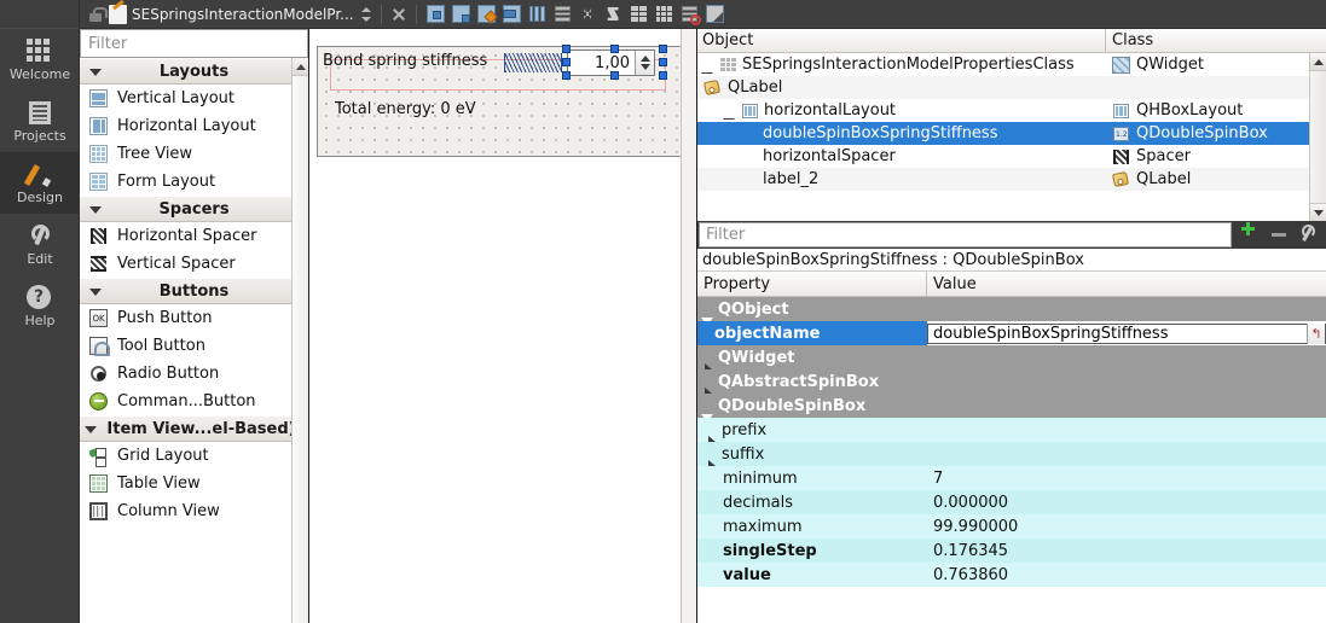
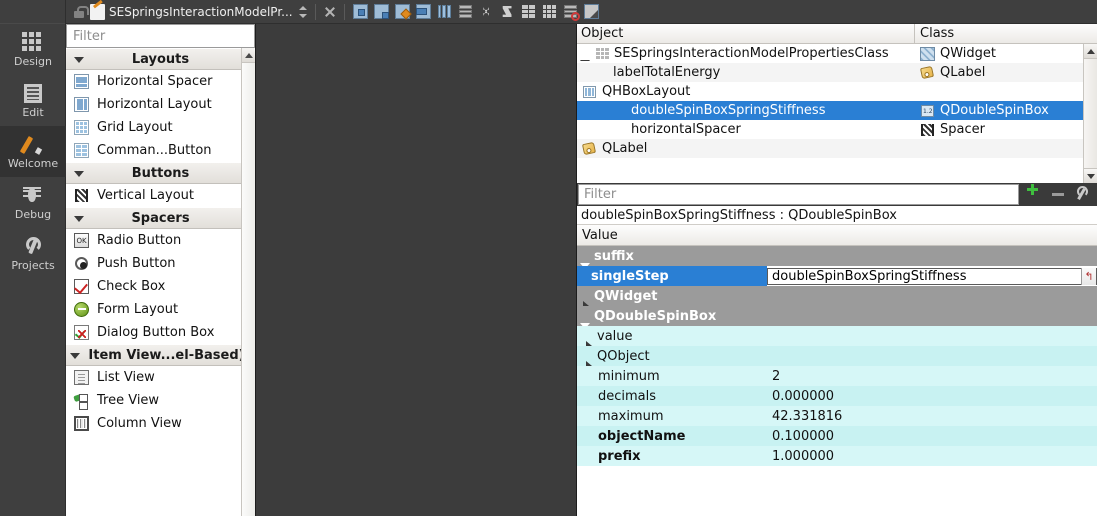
- Welcome
+ Design
- Projects
+ Edit
- Design
+ Welcome
+ Debug
- Edit
+ Projects
- ?
- Help
  SESpringsInteractionModelPr...
  Filter
  Layouts
- Vertical Layout
+ Horizontal Spacer
  Horizontal Layout
- Tree View
+ Grid Layout
- Form Layout
+ Comman...Button
- Spacers
+ Buttons
- Horizontal Spacer
+ Vertical Layout
- Vertical Spacer
- Buttons
+ Spacers
  OK
- Push Button
+ Radio Button
- Tool Button
- Radio Button
+ Push Button
+ Check Box
- Comman...Button
+ Form Layout
+ Dialog Button Box
  Item View...el-Based
+ List View
- Grid Layout
+ Tree View
- Table View
  Column View
- Bond spring stiffness
- 1,00
- Total energy: 0 eV
  Object
  Class
  SESpringsInteractionModelPropertiesClass
  QWidget
+ labelTotalEnergy
  QLabel
- horizontalLayout
  QHBoxLayout
  doubleSpinBoxSpringStiffness
  QDoubleSpinBox
  horizontalSpacer
  Spacer
- label_2
  QLabel
  Filter
  doubleSpinBoxSpringStiffness : QDoubleSpinBox
- Property
  Value
- QObject
+ suffix
- objectName
+ singleStep
  doubleSpinBoxSpringStiffness
  ↰
  QWidget
- QAbstractSpinBox
  QDoubleSpinBox
- prefix
+ value
- suffix
+ QObject
  minimum
- 7
+ 2
  decimals
  0.000000
  maximum
- 99.990000
+ 42.331816
- singleStep
+ objectName
- 0.176345
+ 0.100000
- value
+ prefix
- 0.763860
+ 1.000000
